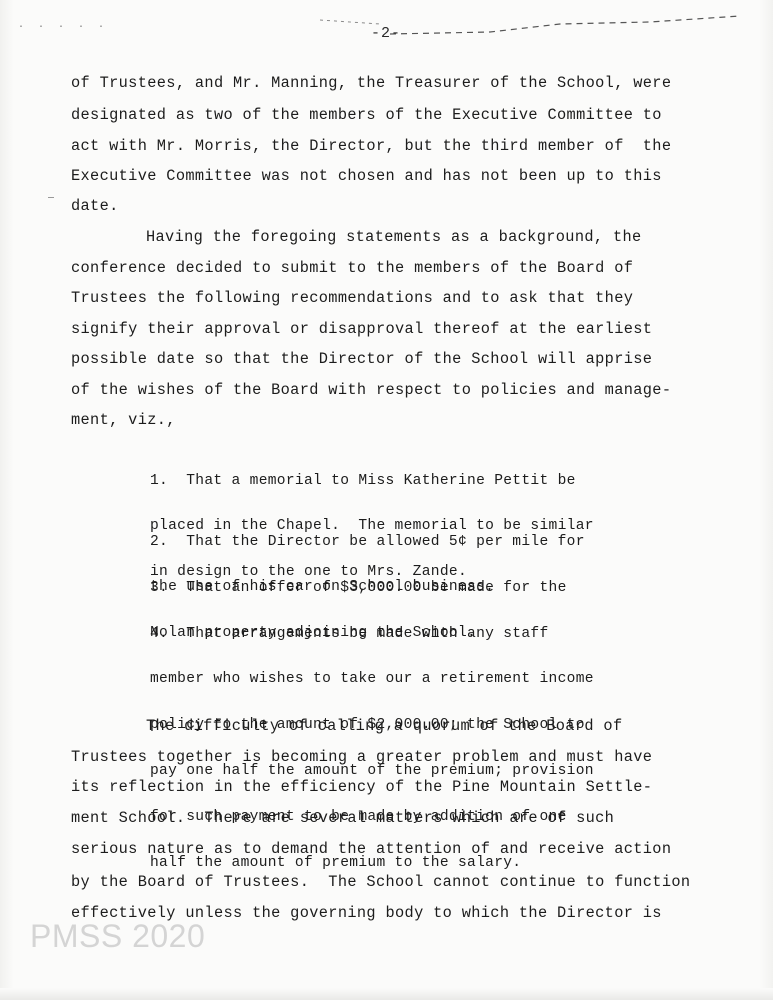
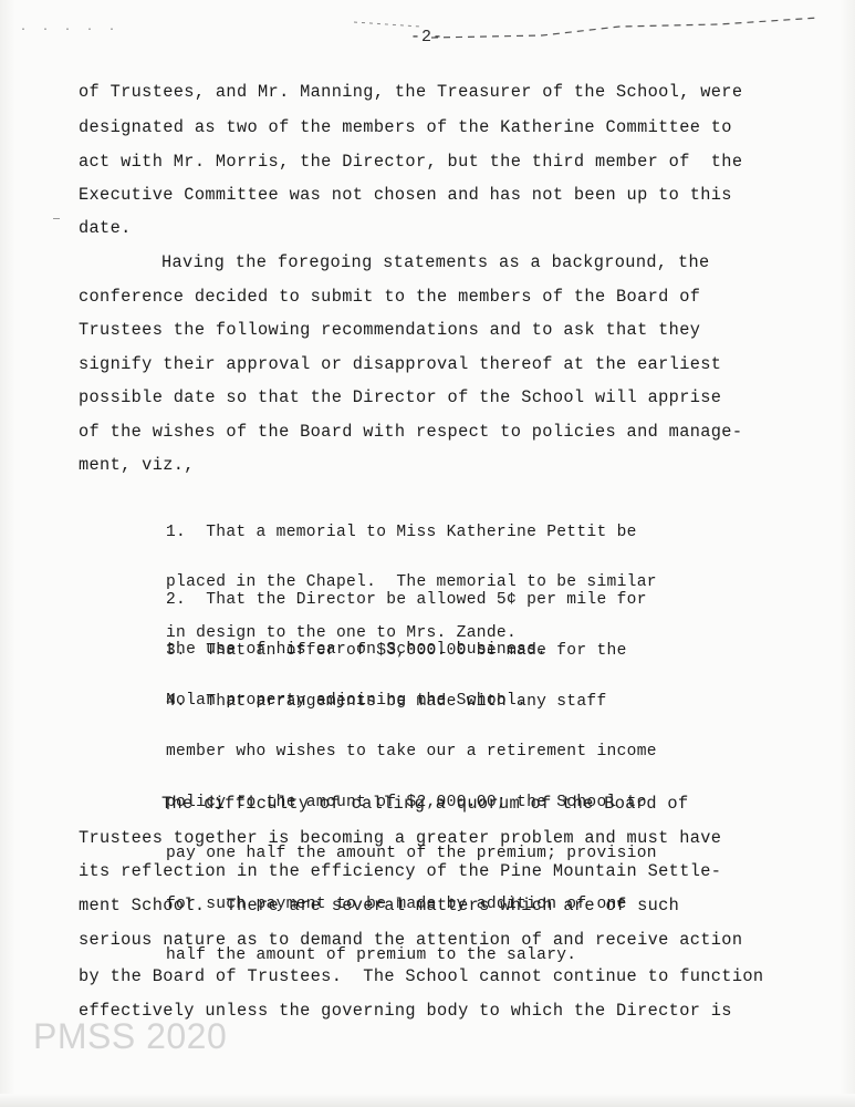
  . . . . .
  -2-
  of Trustees, and Mr. Manning, the Treasurer of the School, were
- designated as two of the members of the Executive Committee to
+ designated as two of the members of the Katherine Committee to
  act with Mr. Morris, the Director, but the third member of the
  Executive Committee was not chosen and has not been up to this
  date.
  Having the foregoing statements as a background, the
  conference decided to submit to the members of the Board of
  Trustees the following recommendations and to ask that they
  signify their approval or disapproval thereof at the earliest
  possible date so that the Director of the School will apprise
  of the wishes of the Board with respect to policies and manage-
  ment, viz.,
  1. That a memorial to Miss Katherine Pettit be
  placed in the Chapel. The memorial to be similar
  in design to the one to Mrs. Zande.
  2. That the Director be allowed 5¢ per mile for
  the use of his car on School business.
  3. That an offer of $3,000.00 be made for the
  Nolan property adjoining the School.
  4. That arrangements be made with any staff
  member who wishes to take our a retirement income
  policy to the amount of $2,000.00; the School to
  pay one half the amount of the premium; provision
  for such payment to be made by addition of one
  half the amount of premium to the salary.
  The difficulty of calling a quorum of the Board of
  Trustees together is becoming a greater problem and must have
  its reflection in the efficiency of the Pine Mountain Settle-
  ment School. There are several matters which are of such
  serious nature as to demand the attention of and receive action
  by the Board of Trustees. The School cannot continue to function
  effectively unless the governing body to which the Director is
  PMSS 2020
